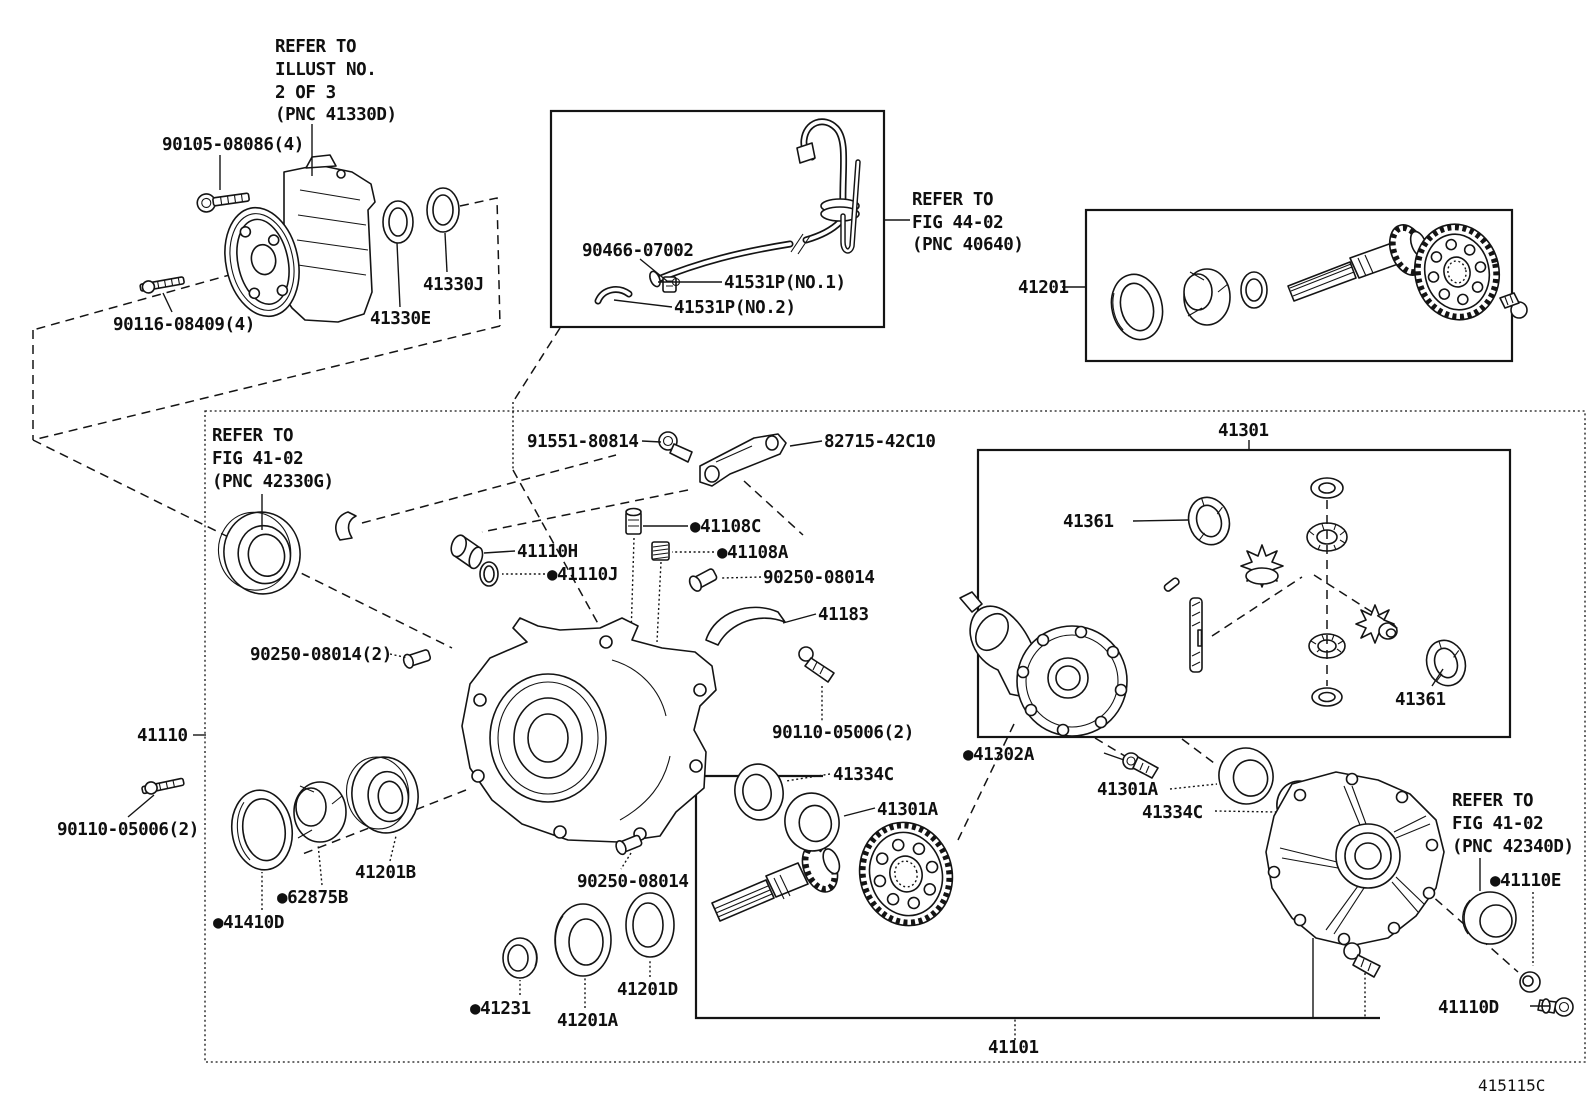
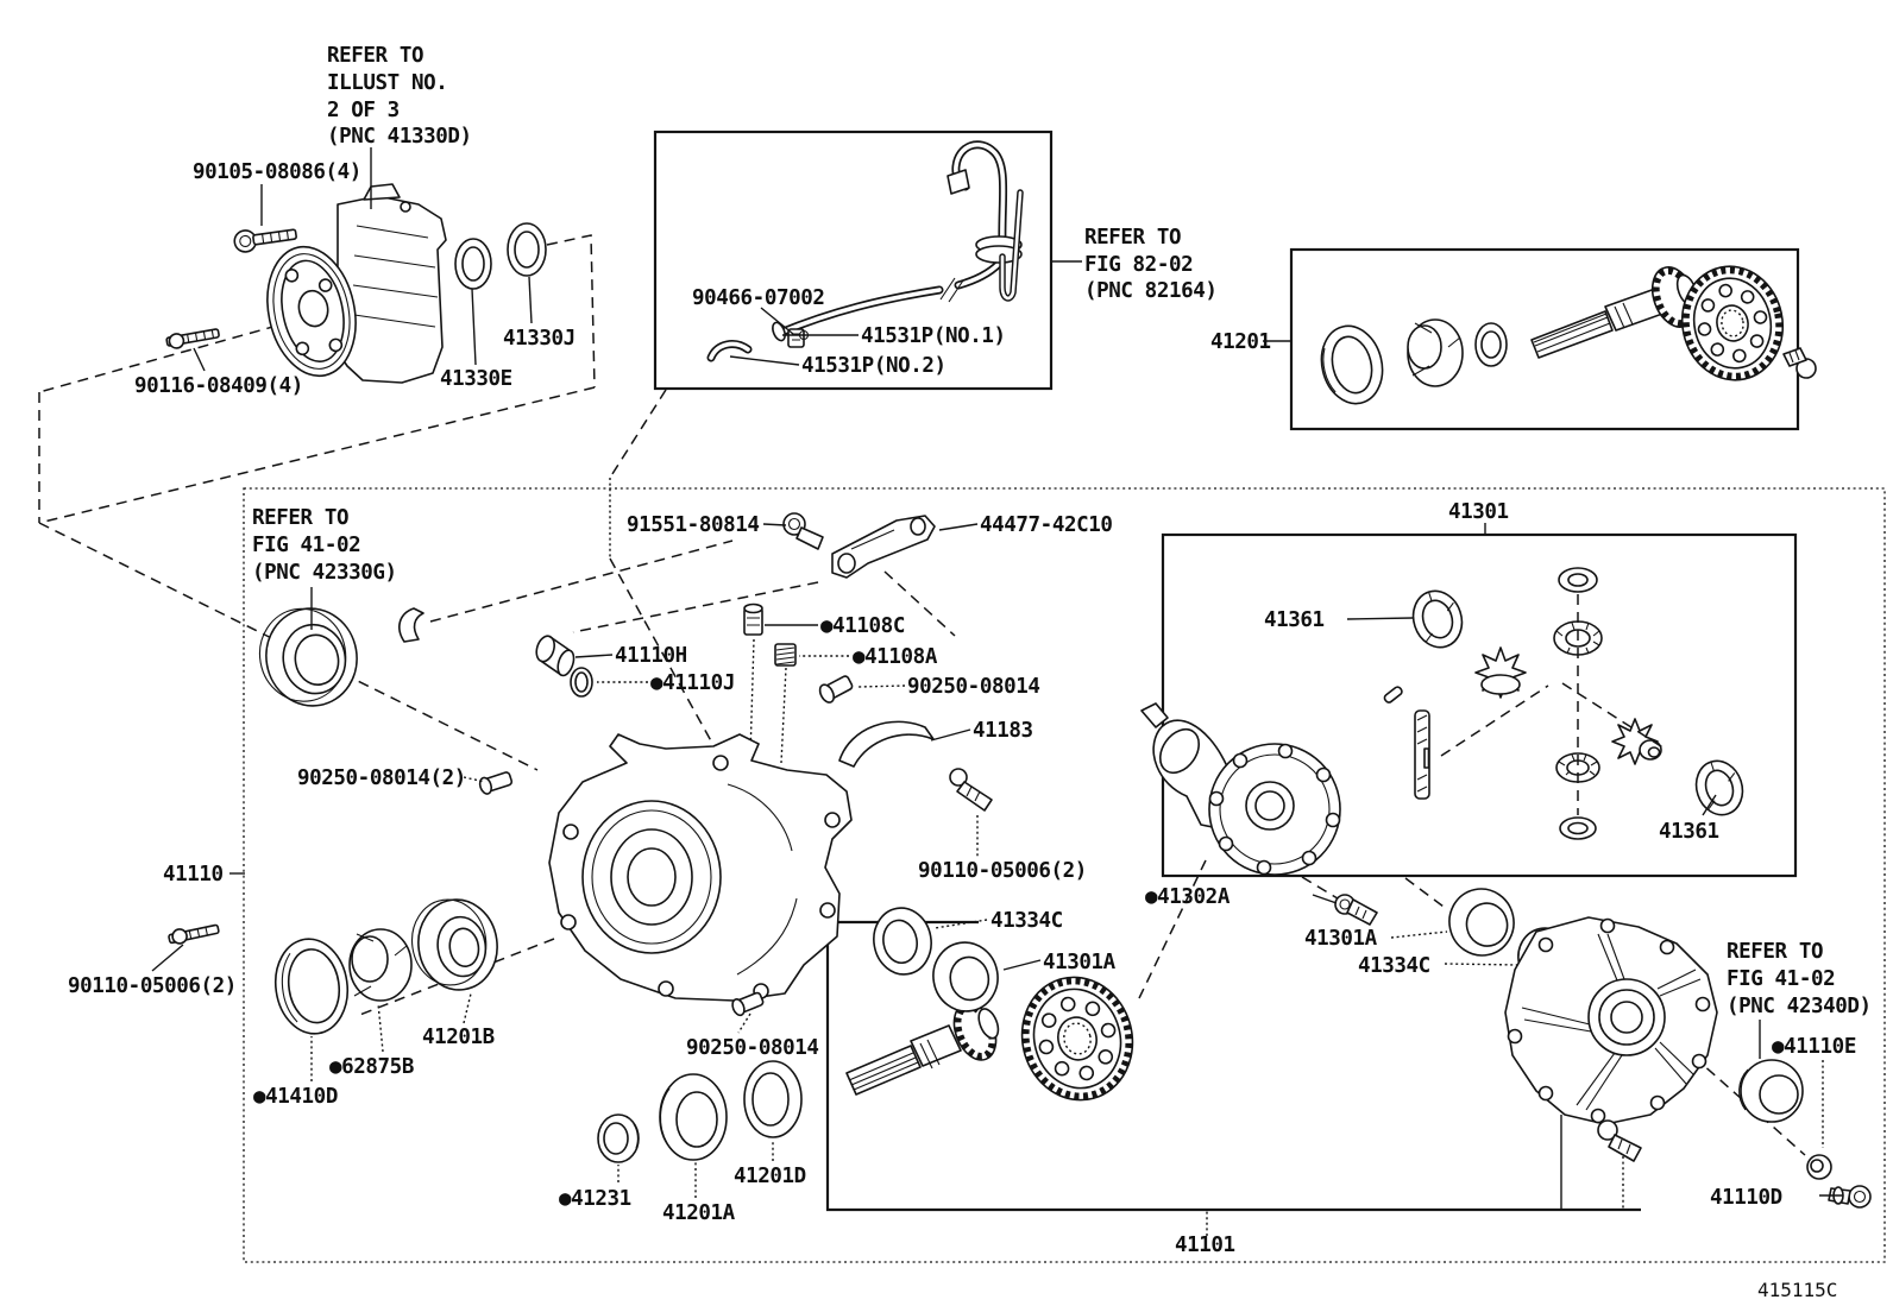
  REFER TO
  ILLUST NO.
  2 OF 3
  (PNC 41330D)
  90105-08086(4)
  90116-08409(4)
  41330J
  41330E
  90466-07002
  41531P(NO.1)
  41531P(NO.2)
  REFER TO
- FIG 44-02
+ FIG 82-02
- (PNC 40640)
+ (PNC 82164)
  41201
  91551-80814
- 82715-42C10
+ 44477-42C10
  REFER TO
  FIG 41-02
  (PNC 42330G)
  ●41108C
  41110H
  ●41108A
  ●41110J
  90250-08014
  41183
  90250-08014(2)
  41110
  90110-05006(2)
  90110-05006(2)
  41334C
  41301A
  41201B
  ●62875B
  ●41410D
  90250-08014
  ●41231
  41201A
  41201D
  41301
  41361
  41361
  ●41302A
  41301A
  41334C
  REFER TO
  FIG 41-02
  (PNC 42340D)
  ●41110E
  41110D
  41101
  415115C
